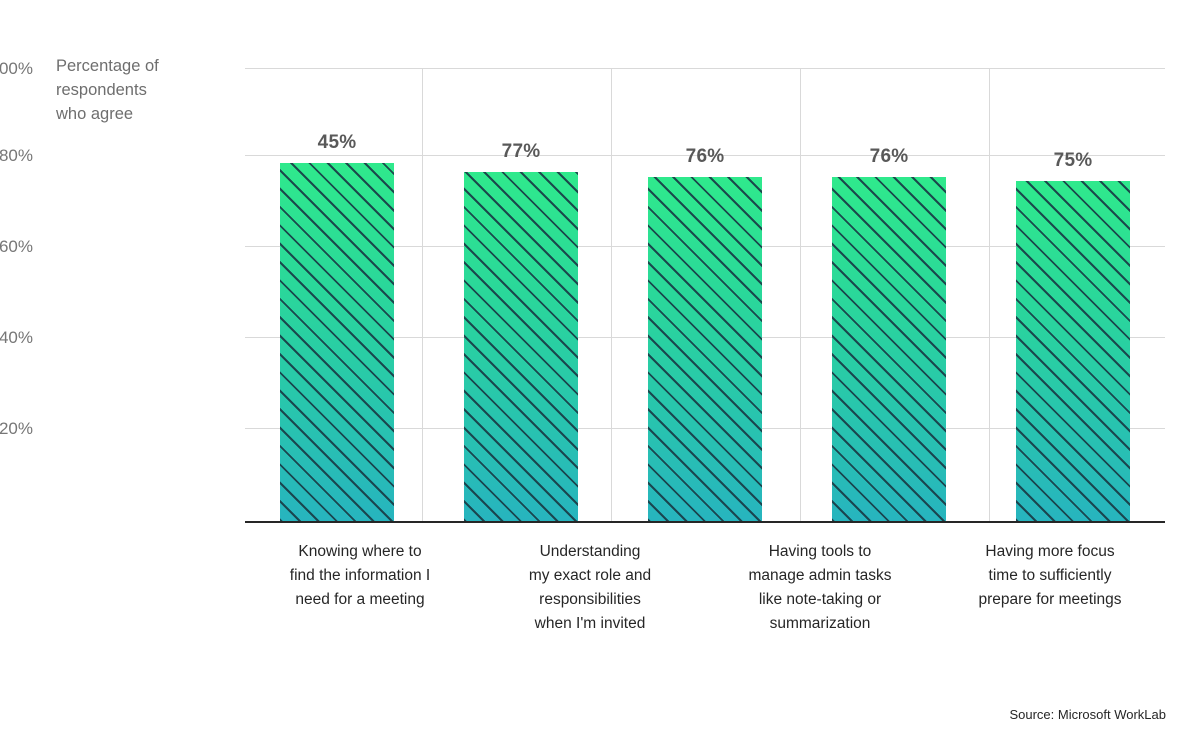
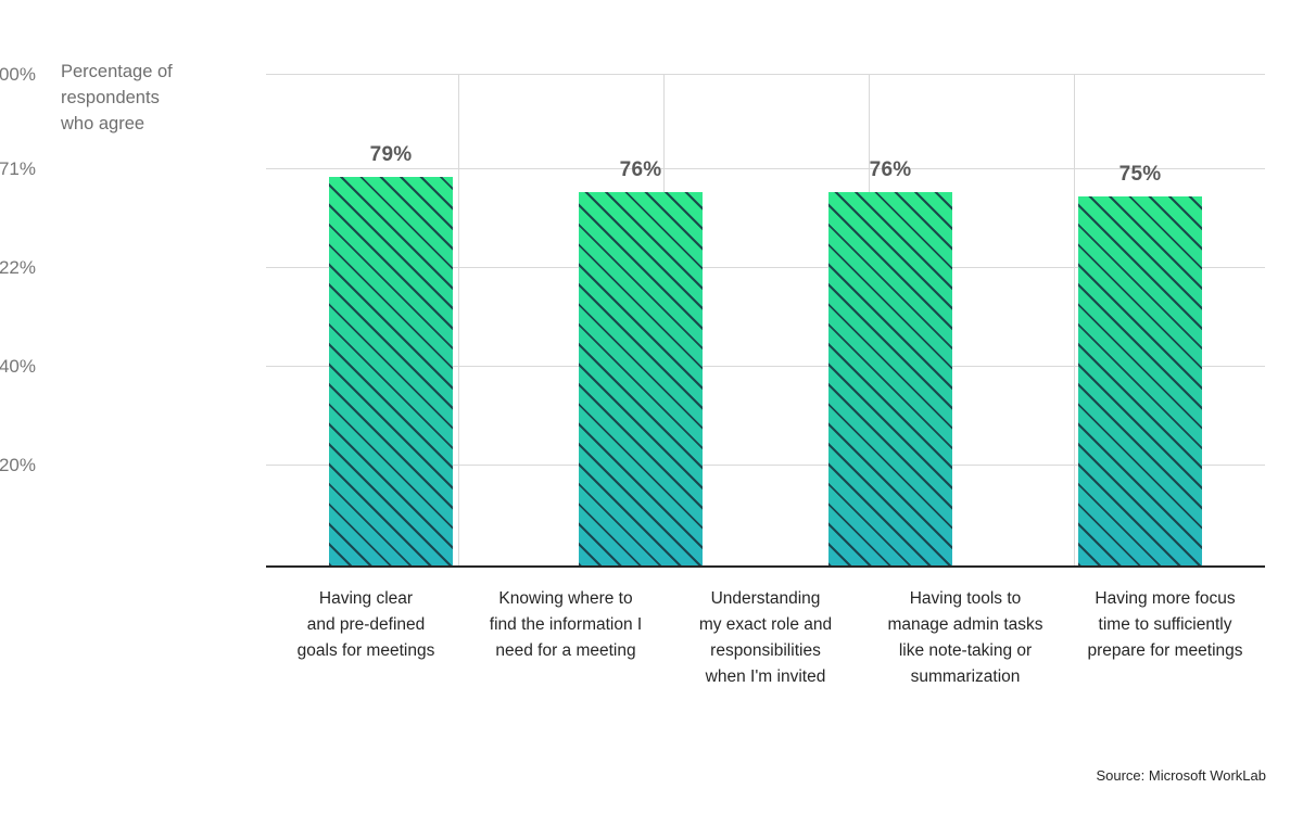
  Percentage of
  respondents
  who agree
  00%
- 80%
+ 71%
- 60%
+ 22%
  40%
  20%
- 45%
+ 79%
- 77%
  76%
  76%
  75%
+ Having clear
+ and pre-defined
+ goals for meetings
  Knowing where to
  find the information I
  need for a meeting
  Understanding
  my exact role and
  responsibilities
  when I'm invited
  Having tools to
  manage admin tasks
  like note-taking or
  summarization
  Having more focus
  time to sufficiently
  prepare for meetings
  Source: Microsoft WorkLab
